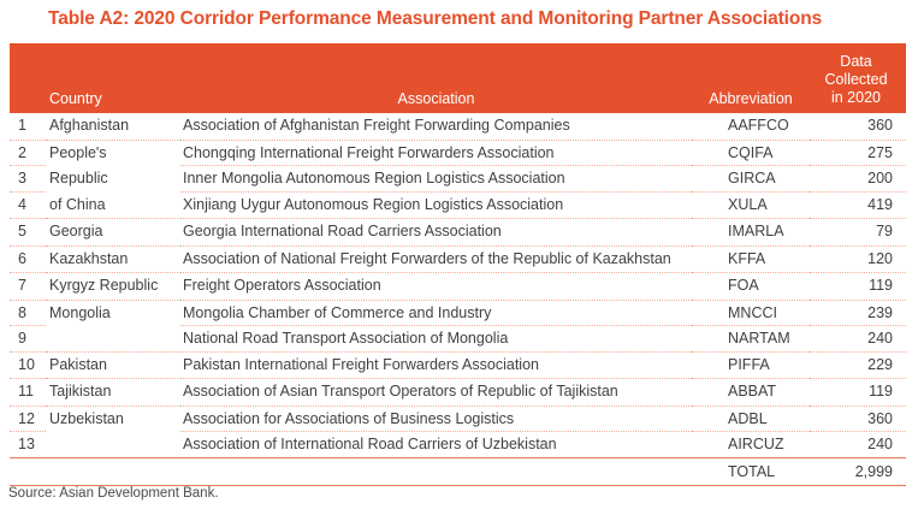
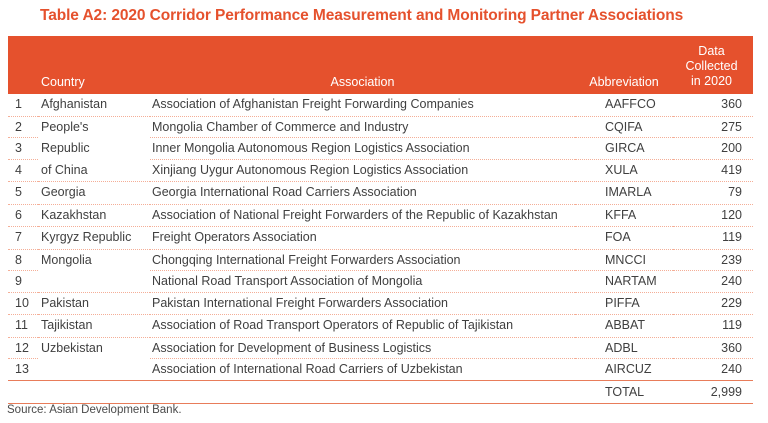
  Table A2: 2020 Corridor Performance Measurement and Monitoring Partner Associations
  	Country	Association	Abbreviation	Data Collected in 2020
  1	Afghanistan	Association of Afghanistan Freight Forwarding Companies	AAFFCO	360
- 2	People's Republic of China	Chongqing International Freight Forwarders Association	CQIFA	275
+ 2	People's Republic of China	Mongolia Chamber of Commerce and Industry	CQIFA	275
  3	Inner Mongolia Autonomous Region Logistics Association	GIRCA	200
  4	Xinjiang Uygur Autonomous Region Logistics Association	XULA	419
  5	Georgia	Georgia International Road Carriers Association	IMARLA	79
  6	Kazakhstan	Association of National Freight Forwarders of the Republic of Kazakhstan	KFFA	120
  7	Kyrgyz Republic	Freight Operators Association	FOA	119
- 8	Mongolia	Mongolia Chamber of Commerce and Industry	MNCCI	239
+ 8	Mongolia	Chongqing International Freight Forwarders Association	MNCCI	239
  9	National Road Transport Association of Mongolia	NARTAM	240
  10	Pakistan	Pakistan International Freight Forwarders Association	PIFFA	229
- 11	Tajikistan	Association of Asian Transport Operators of Republic of Tajikistan	ABBAT	119
+ 11	Tajikistan	Association of Road Transport Operators of Republic of Tajikistan	ABBAT	119
- 12	Uzbekistan	Association for Associations of Business Logistics	ADBL	360
+ 12	Uzbekistan	Association for Development of Business Logistics	ADBL	360
  13	Association of International Road Carriers of Uzbekistan	AIRCUZ	240
  			TOTAL	2,999
  Source: Asian Development Bank.
